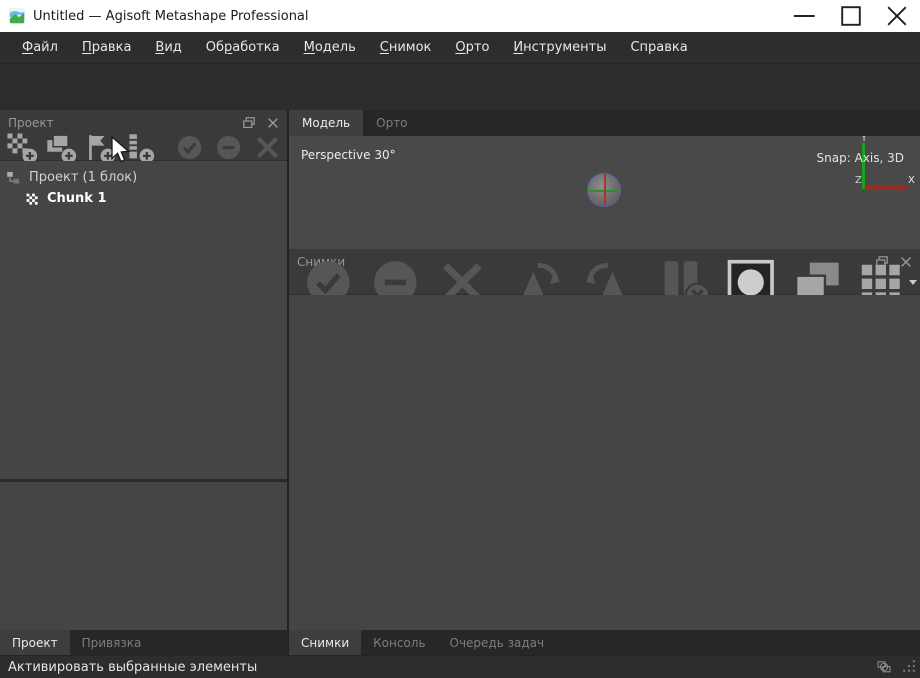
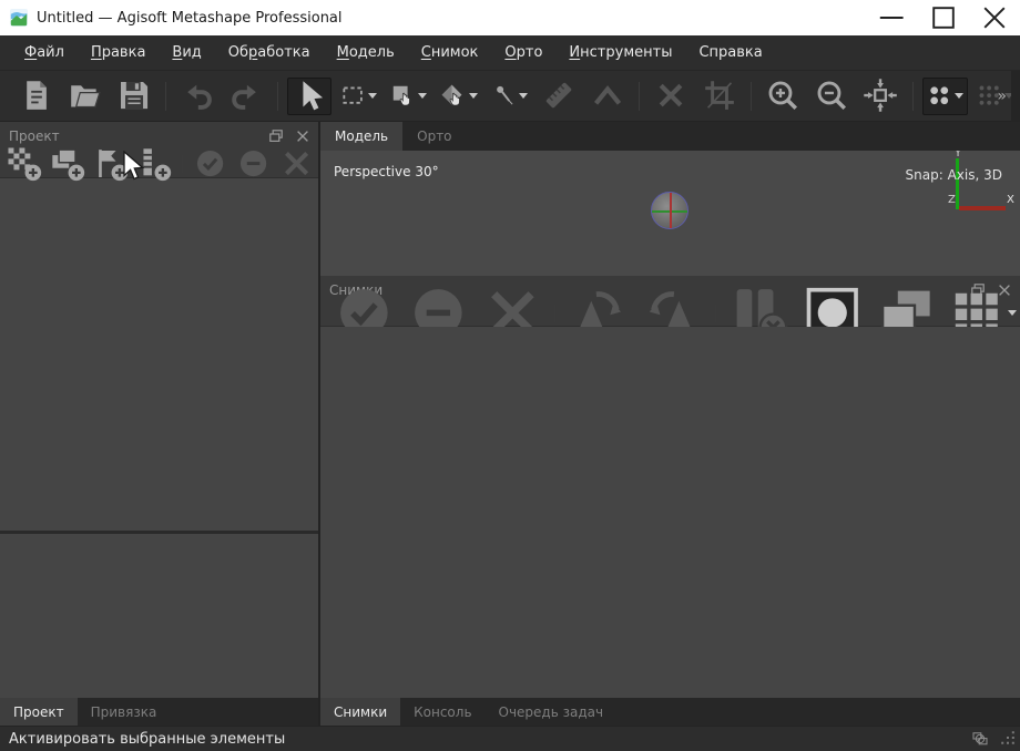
  Untitled — Agisoft Metashape Professional
  Файл
  Правка
  Вид
  Обработка
  Модель
  Снимок
  Орто
  Инструменты
  Справка
+ »
  Проект
- Проект (1 блок)
- Chunk 1
  Проект
  Привязка
  Модель
  Орто
  Perspective 30°
  Snap: Axis, 3D
  Y
  Z
  X
  Сники
  Снимки
  Консоль
  Очередь задач
  Активировать выбранные элементы
